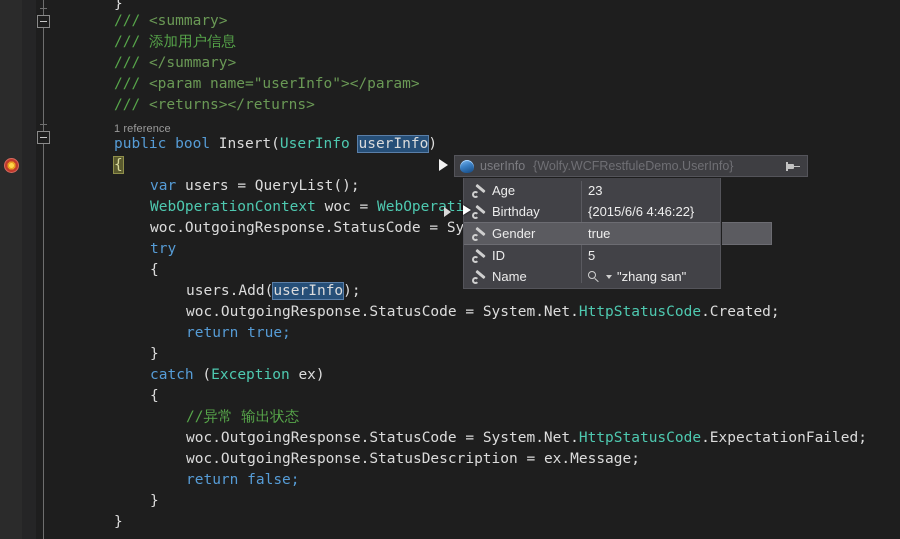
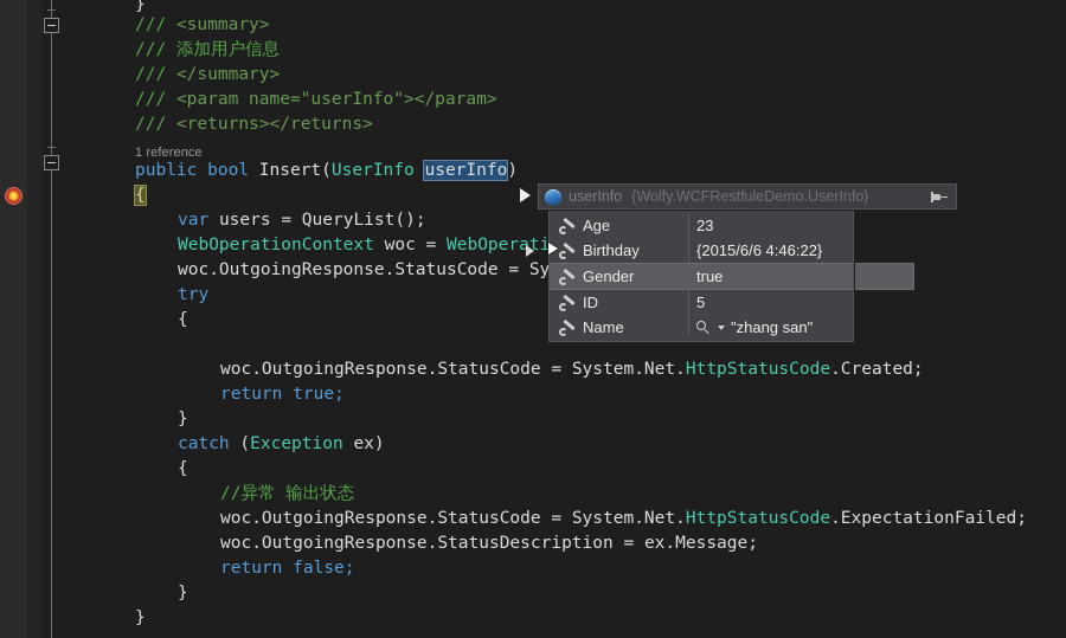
  }
  /// <summary>
  /// 添加用户信息
  /// </summary>
  /// <param name="userInfo"></param>
  /// <returns></returns>
  1 reference
  public bool Insert(UserInfo userInfo)
  {
  var users = QueryList();
  try
  {
- users.Add(userInfo);
  woc.OutgoingResponse.StatusCode = System.Net.HttpStatusCode.Created;
  return true;
  }
  catch (Exception ex)
  {
  //异常 输出状态
  woc.OutgoingResponse.StatusCode = System.Net.HttpStatusCode.ExpectationFailed;
  woc.OutgoingResponse.StatusDescription = ex.Message;
  return false;
  }
  }
  userInfo
  {Wolfy.WCFRestfuleDemo.UserInfo}
  Age
  23
  Birthday
  {2015/6/6 4:46:22}
  Gender
  true
  ID
  5
  Name
  "zhang san"
